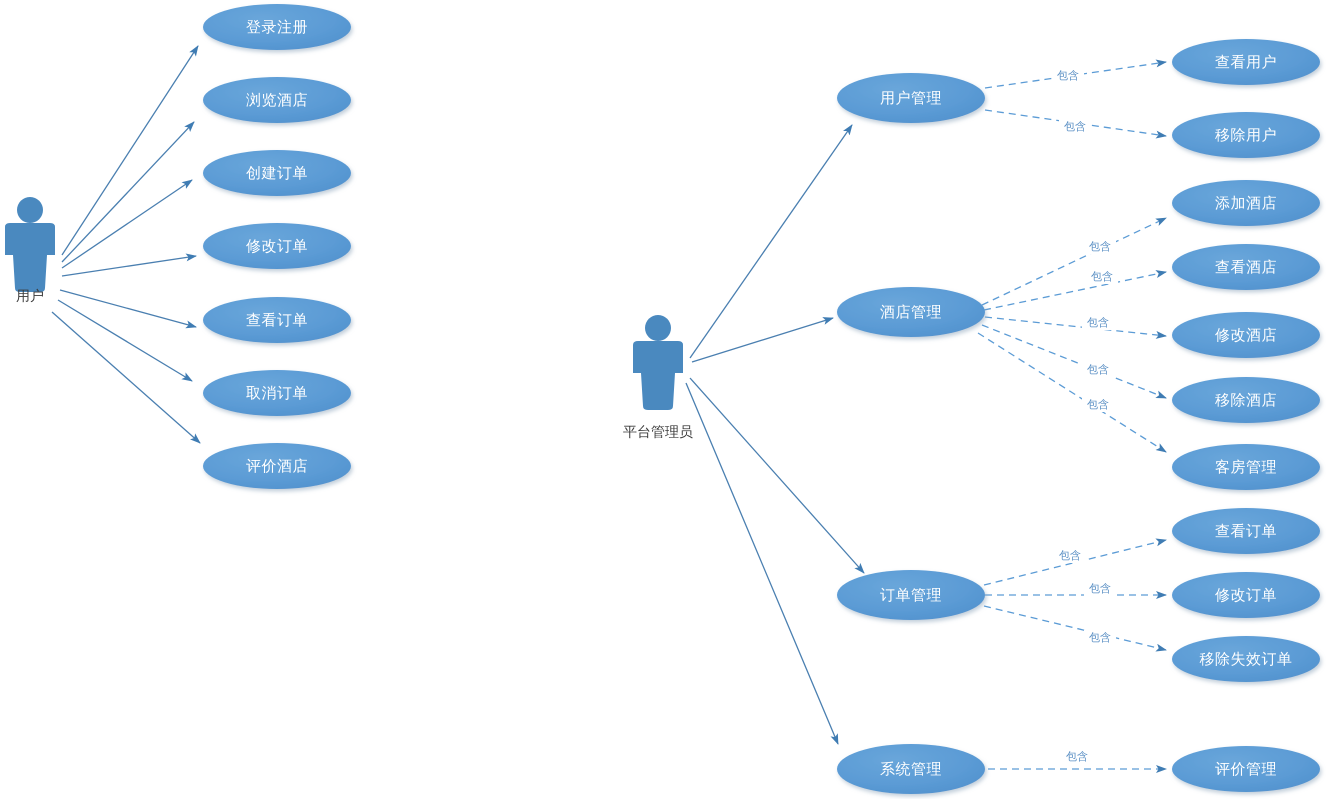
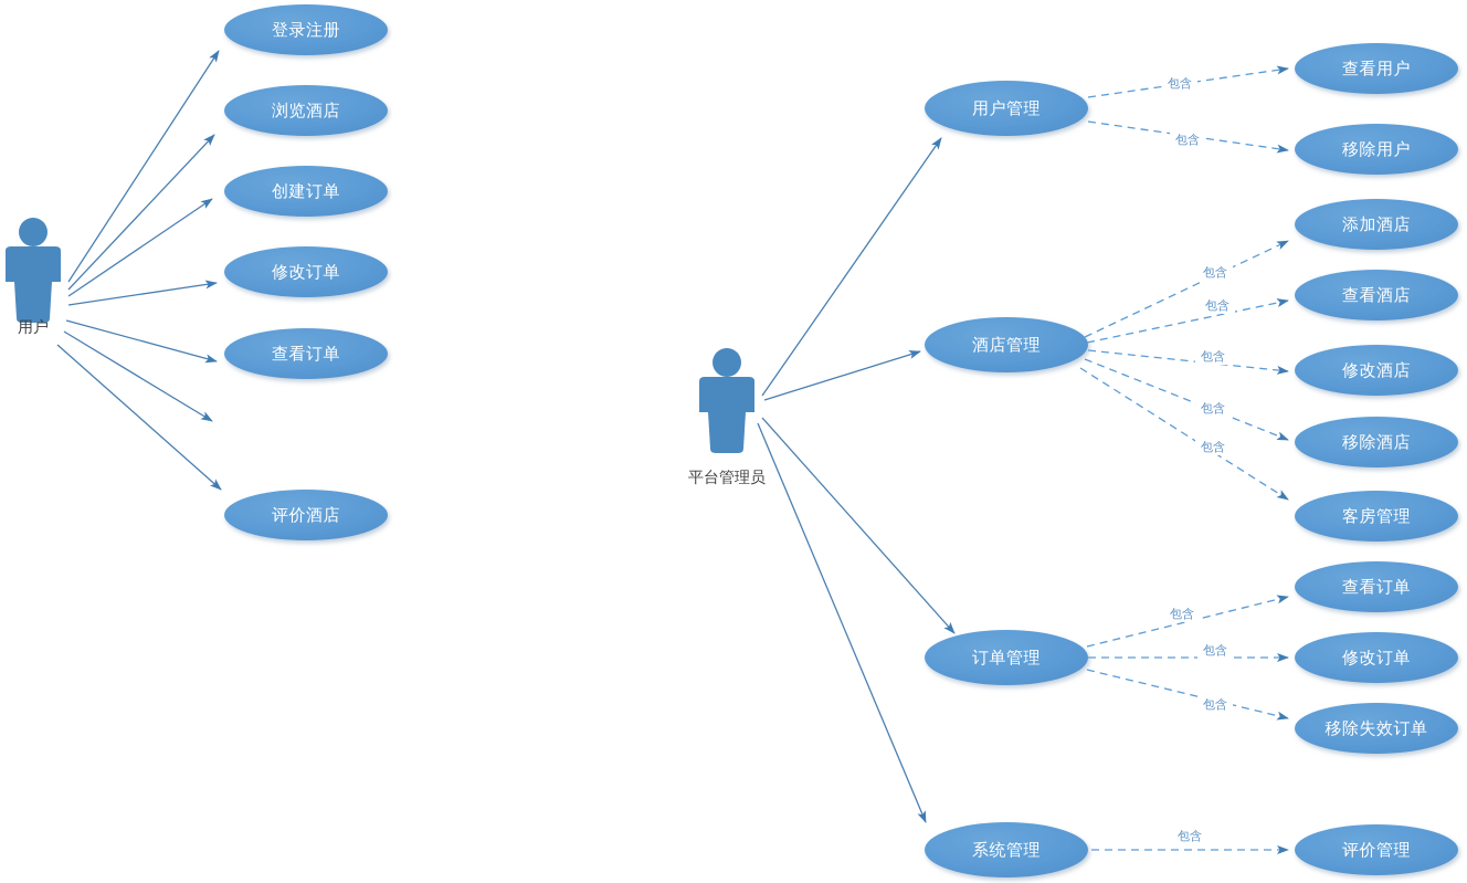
  包含
  包含
  包含
  包含
  包含
  包含
  包含
  包含
  包含
  包含
  包含
  登录注册
  浏览酒店
  创建订单
  修改订单
  查看订单
- 取消订单
  评价酒店
  用户管理
  酒店管理
  订单管理
  系统管理
  查看用户
  移除用户
  添加酒店
  查看酒店
  修改酒店
  移除酒店
  客房管理
  查看订单
  修改订单
  移除失效订单
  评价管理
  用户
  平台管理员
